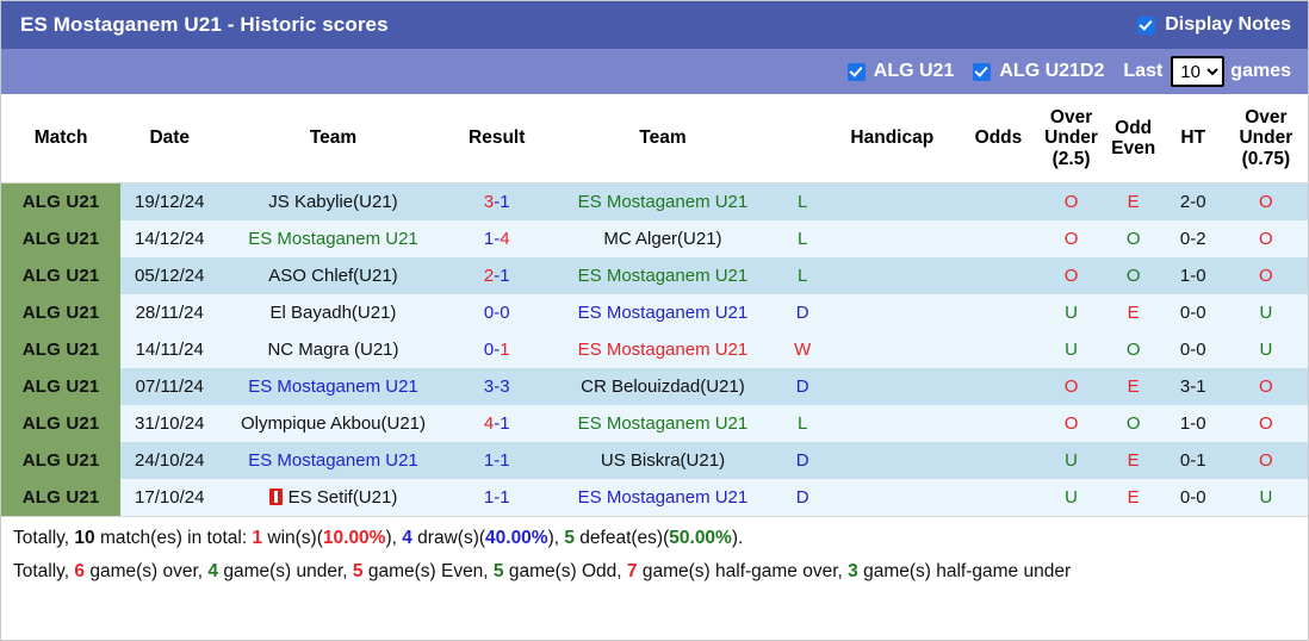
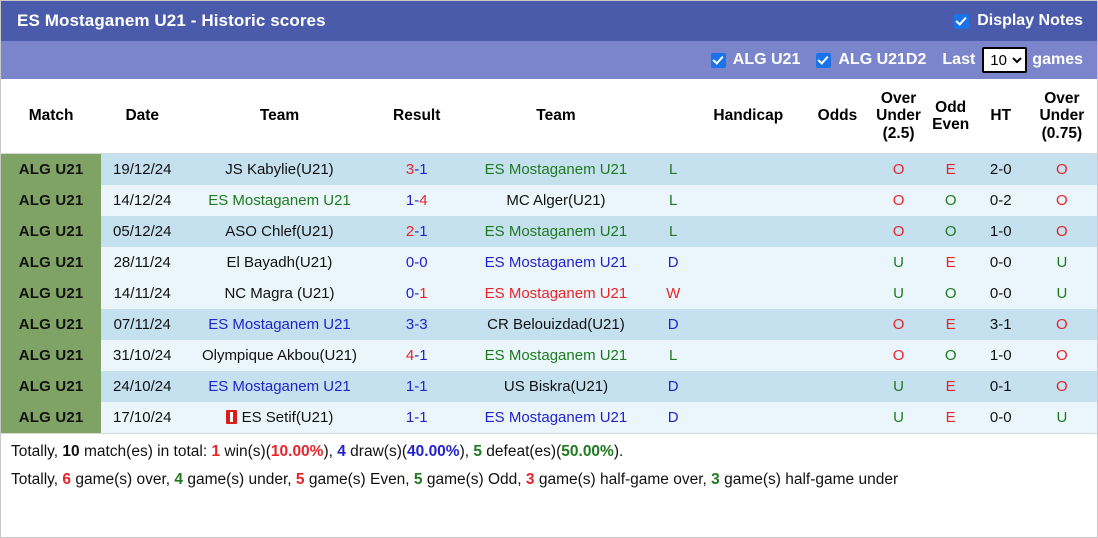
  ES Mostaganem U21 - Historic scores
  Display Notes
  ALG U21
  ALG U21D2
  Last
  10
  games
  Match	Date	Team	Result	Team		Handicap	Odds	Over Under (2.5)	Odd Even	HT	Over Under (0.75)
  ALG U21	19/12/24	JS Kabylie(U21)	3-1	ES Mostaganem U21	L			O	E	2-0	O
  ALG U21	14/12/24	ES Mostaganem U21	1-4	MC Alger(U21)	L			O	O	0-2	O
  ALG U21	05/12/24	ASO Chlef(U21)	2-1	ES Mostaganem U21	L			O	O	1-0	O
  ALG U21	28/11/24	El Bayadh(U21)	0-0	ES Mostaganem U21	D			U	E	0-0	U
  ALG U21	14/11/24	NC Magra (U21)	0-1	ES Mostaganem U21	W			U	O	0-0	U
  ALG U21	07/11/24	ES Mostaganem U21	3-3	CR Belouizdad(U21)	D			O	E	3-1	O
  ALG U21	31/10/24	Olympique Akbou(U21)	4-1	ES Mostaganem U21	L			O	O	1-0	O
  ALG U21	24/10/24	ES Mostaganem U21	1-1	US Biskra(U21)	D			U	E	0-1	O
  ALG U21	17/10/24	ES Setif(U21)	1-1	ES Mostaganem U21	D			U	E	0-0	U
  Totally, 10 match(es) in total: 1 win(s)(10.00%), 4 draw(s)(40.00%), 5 defeat(es)(50.00%).
- Totally, 6 game(s) over, 4 game(s) under, 5 game(s) Even, 5 game(s) Odd, 7 game(s) half-game over, 3 game(s) half-game under
+ Totally, 6 game(s) over, 4 game(s) under, 5 game(s) Even, 5 game(s) Odd, 3 game(s) half-game over, 3 game(s) half-game under
